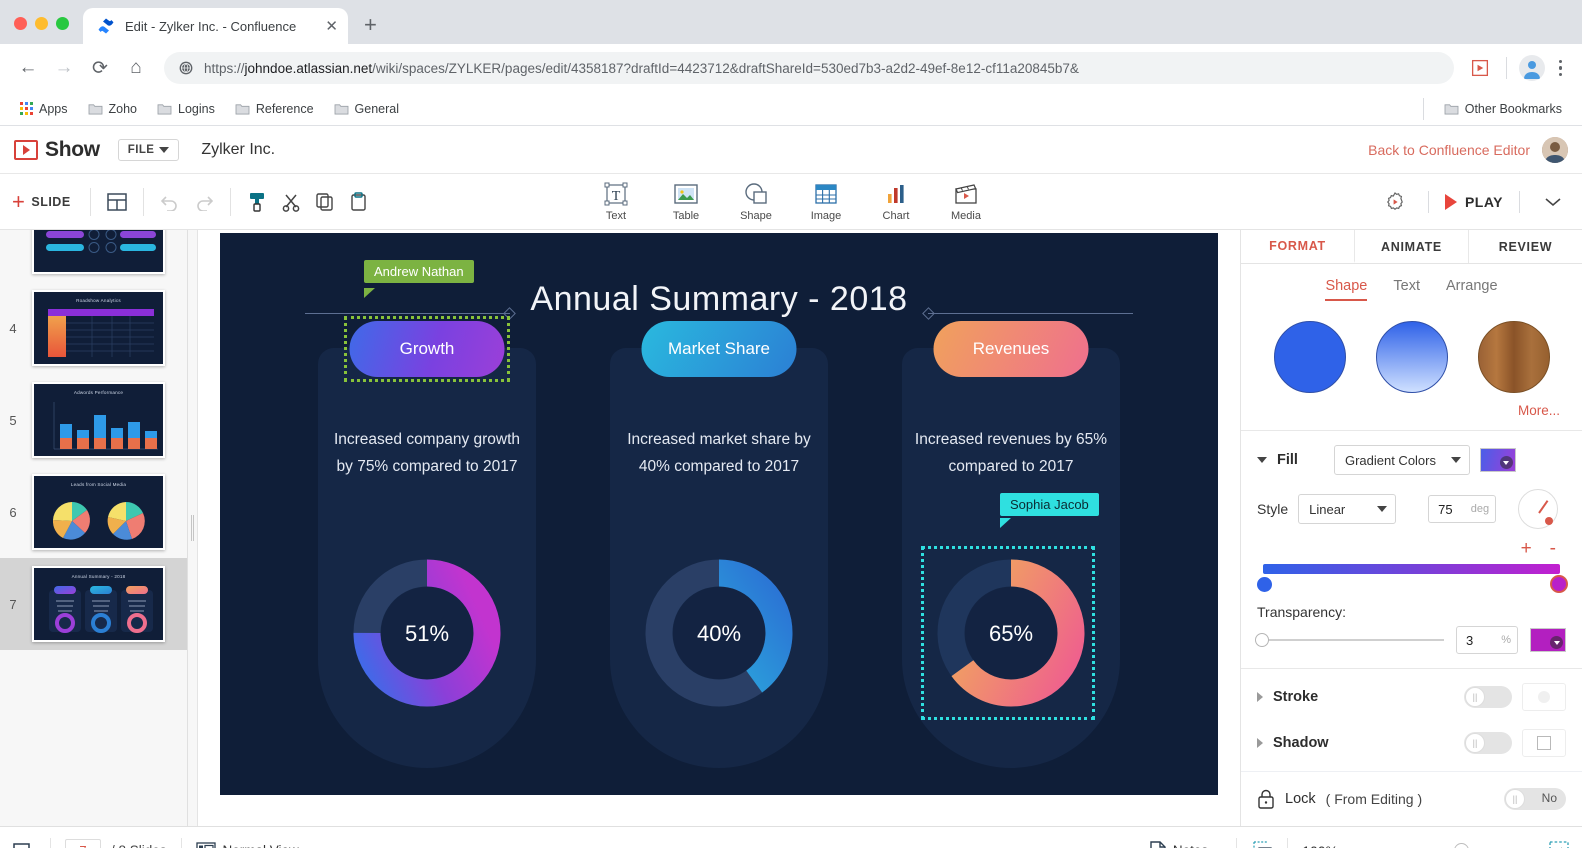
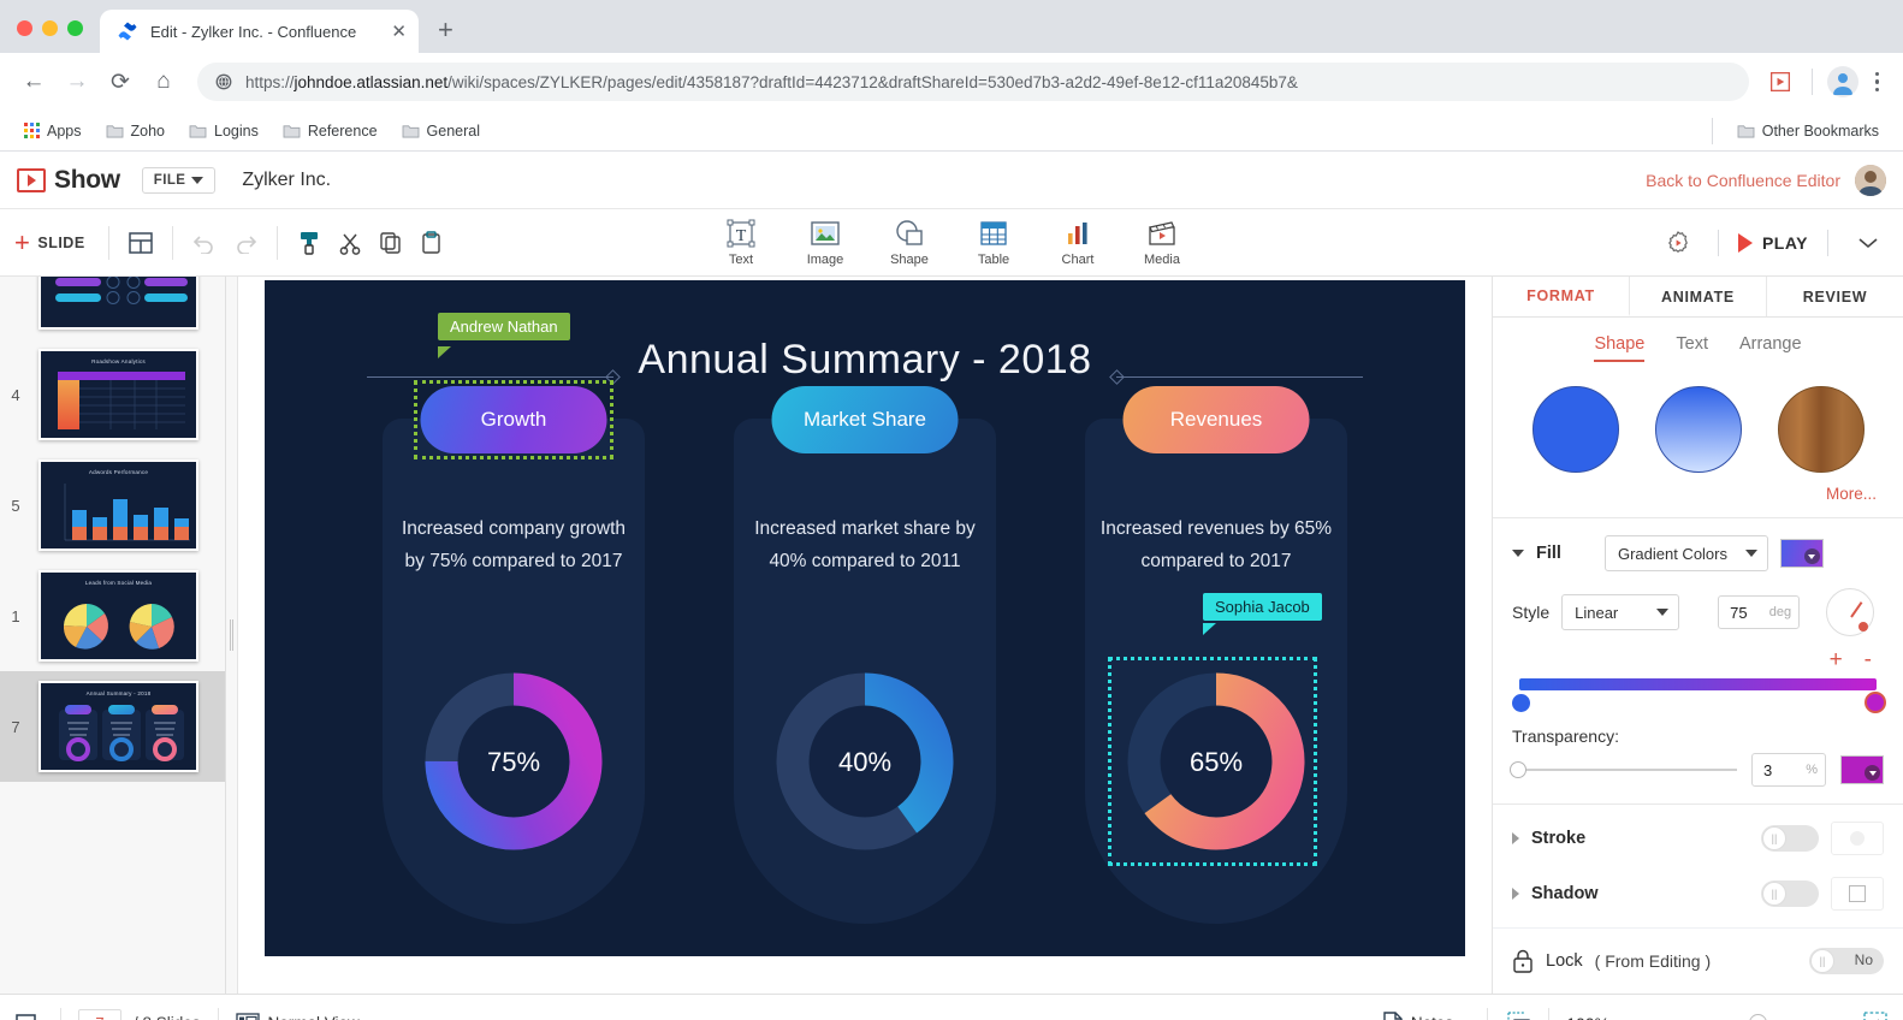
  Edit - Zylker Inc. - Confluence
  ✕
  +
  ←
  →
  ⟳
  ⌂
  https://johndoe.atlassian.net/wiki/spaces/ZYLKER/pages/edit/4358187?draftId=4423712&draftShareId=530ed7b3-a2d2-49ef-8e12-cf11a20845b7&
  Apps
  Zoho
  Logins
  Reference
  General
  Other Bookmarks
  Show
  FILE
  Zylker Inc.
  Back to Confluence Editor
  +
  SLIDE
  T
  Text
- Table
+ Image
  Shape
- Image
+ Table
  Chart
  Media
  PLAY
  4
  5
- 6
+ 1
  7
  Annual Summary - 2018
  Growth
  Increased company growth by 75% compared to 2017
- 51%
+ 75%
  Andrew Nathan
  Market Share
- Increased market share by 40% compared to 2017
+ Increased market share by 40% compared to 2011
  40%
  Revenues
  Increased revenues by 65% compared to 2017
  65%
  Sophia Jacob
  FORMAT
  ANIMATE
  REVIEW
  Shape
  Text
  Arrange
  More...
  Fill
  Gradient Colors
  Style
  Linear
  75
  deg
  +
  -
  Transparency:
  3
  %
  Stroke
  ||
  Shadow
  ||
  Lock
  ( From Editing )
  ||
  No
